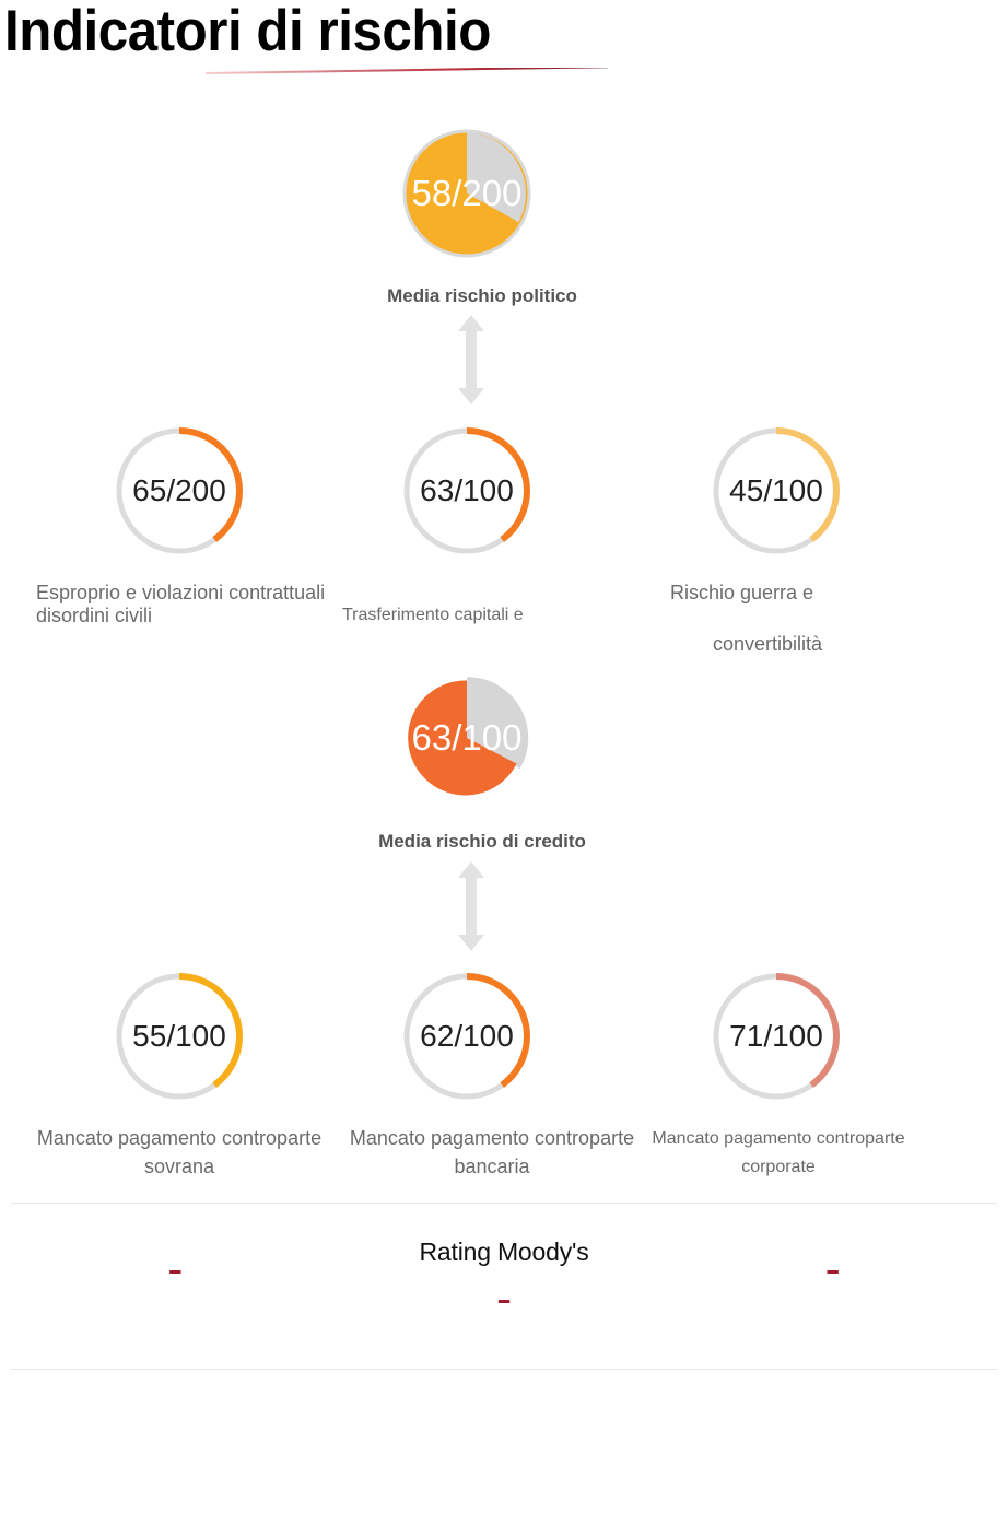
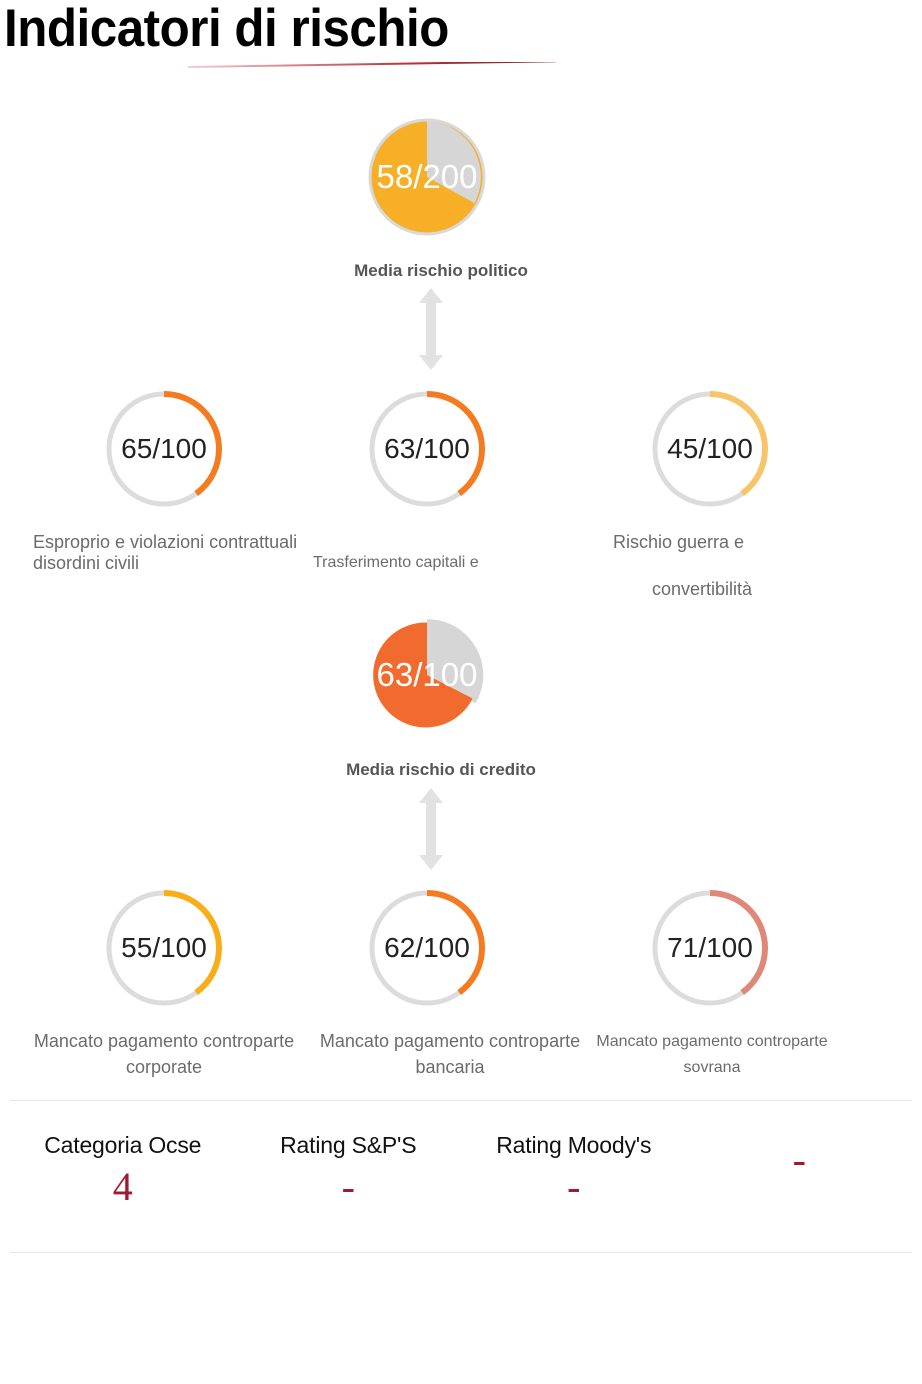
  Indicatori di rischio
  58/200
  Media rischio politico
- 65/200
+ 65/100
  Esproprio e violazioni contrattuali
  disordini civili
  63/100
  Trasferimento capitali e
  45/100
  Rischio guerra e
  convertibilità
  63/100
  Media rischio di credito
  55/100
  Mancato pagamento controparte
- sovrana
+ corporate
  62/100
  Mancato pagamento controparte
  bancaria
  71/100
  Mancato pagamento controparte
- corporate
+ sovrana
+ Categoria Ocse
+ 4
+ Rating S&P'S
  -
  Rating Moody's
  -
  -
